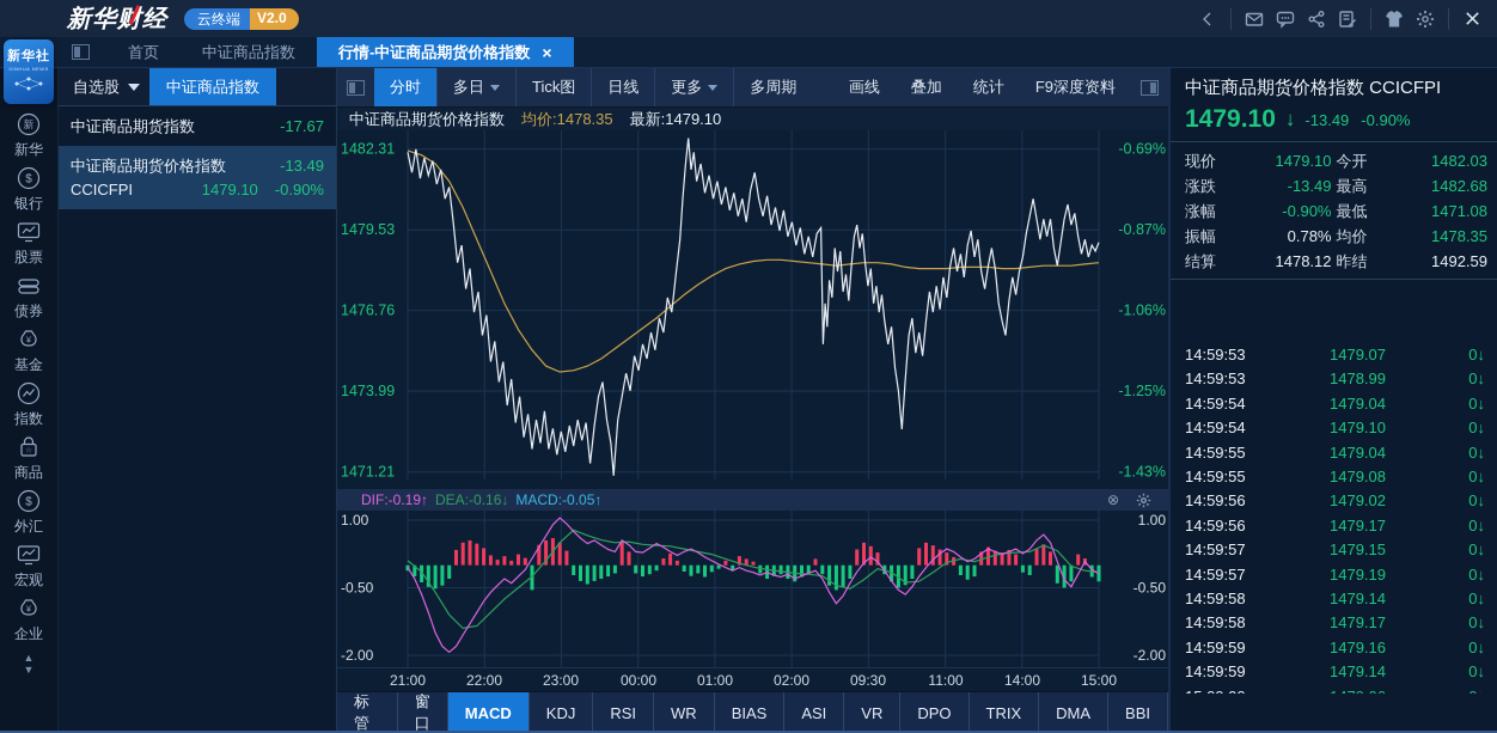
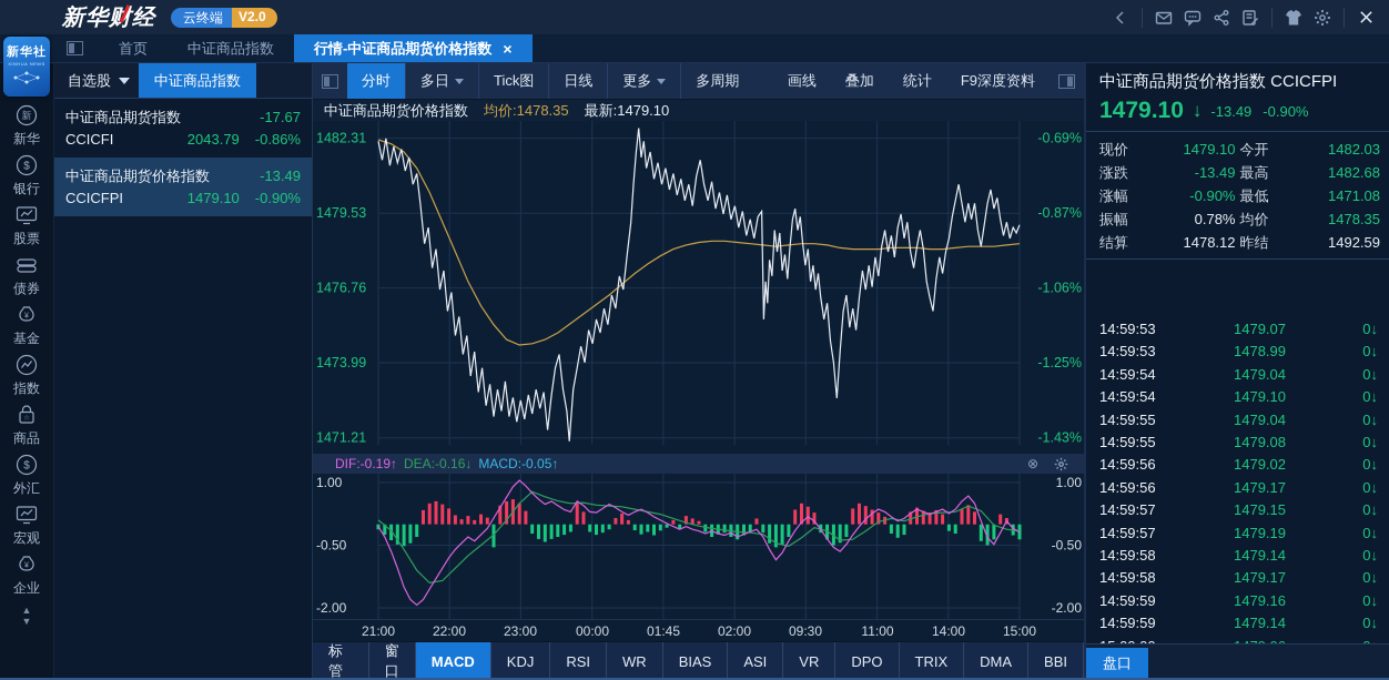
  新华经
  云终端
  V2.0
  首页
  中证商品指数
  行情-中证商品期货价格指数
  ×
  新华社
  新
  新华
  $
  银行
  股票
  债券
  基金
  指数
  商品
  $
  外汇
  宏观
  企业
  ▲
  ▼
  自选股
  中证商品指数
  中证商品期货指数
  -17.67
+ CCICFI
+ 2043.79
+ -0.86%
  中证商品期货价格指数
  -13.49
  CCICFPI
  1479.10
  -0.90%
  分时
  多日
  Tick图
  日线
  更多
  多周期
  画线
  叠加
  统计
  F9深度资料
  中证商品期货价格指数
  均价:1478.35
  最新:1479.10
  1482.31
  -0.69%
  1479.53
  -0.87%
  1476.76
  -1.06%
  1473.99
  -1.25%
  1471.21
  -1.43%
  DIF:-0.19↑
  DEA:-0.16↓
  MACD:-0.05↑
  ⊗
  1.00
  1.00
  -0.50
  -0.50
  -2.00
  -2.00
  21:00
  22:00
  23:00
  00:00
- 01:00
+ 01:45
  02:00
  09:30
  11:00
  14:00
  15:00
  窗口
  MACD
  KDJ
  RSI
  WR
  BIAS
  ASI
  VR
  DPO
  TRIX
  DMA
  BBI
  中证商品期货价格指数 CCICFPI
  1479.10
  ↓
  -13.49
  -0.90%
  现价
  1479.10
  今开
  1482.03
  涨跌
  -13.49
  最高
  1482.68
  涨幅
  -0.90%
  最低
  1471.08
  振幅
  0.78%
  均价
  1478.35
  结算
  1478.12
  昨结
  1492.59
  14:59:53
  1479.07
  0↓
  14:59:53
  1478.99
  0↓
  14:59:54
  1479.04
  0↓
  14:59:54
  1479.10
  0↓
  14:59:55
  1479.04
  0↓
  14:59:55
  1479.08
  0↓
  14:59:56
  1479.02
  0↓
  14:59:56
  1479.17
  0↓
  14:59:57
  1479.15
  0↓
  14:59:57
  1479.19
  0↓
  14:59:58
  1479.14
  0↓
  14:59:58
  1479.17
  0↓
  14:59:59
  1479.16
  0↓
  14:59:59
  1479.14
  0↓
+ 盘口
